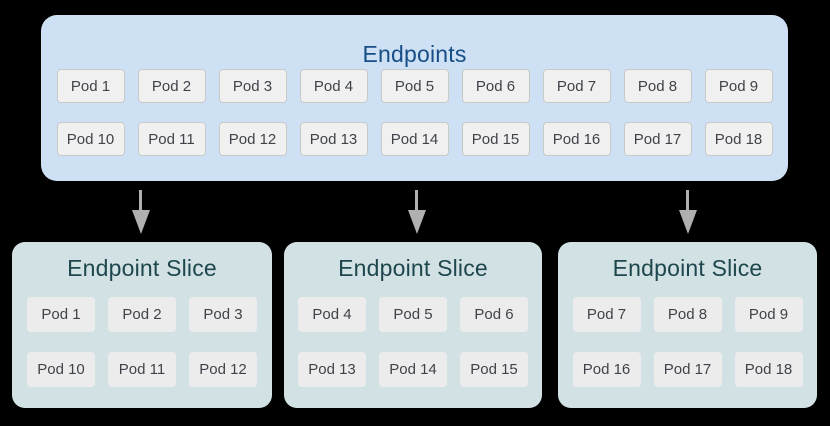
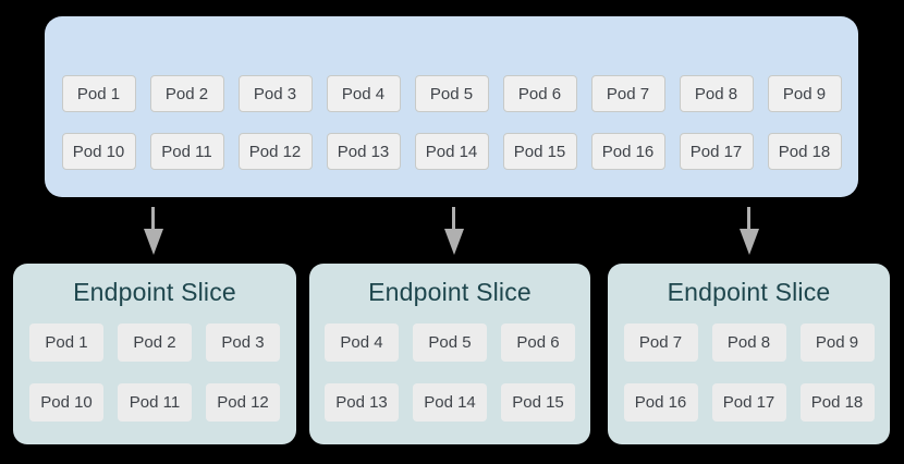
- Endpoints
  Pod 1
  Pod 2
  Pod 3
  Pod 4
  Pod 5
  Pod 6
  Pod 7
  Pod 8
  Pod 9
  Pod 10
  Pod 11
  Pod 12
  Pod 13
  Pod 14
  Pod 15
  Pod 16
  Pod 17
  Pod 18
  Endpoint Slice
  Pod 1
  Pod 2
  Pod 3
  Pod 10
  Pod 11
  Pod 12
  Endpoint Slice
  Pod 4
  Pod 5
  Pod 6
  Pod 13
  Pod 14
  Pod 15
  Endpoint Slice
  Pod 7
  Pod 8
  Pod 9
  Pod 16
  Pod 17
  Pod 18
